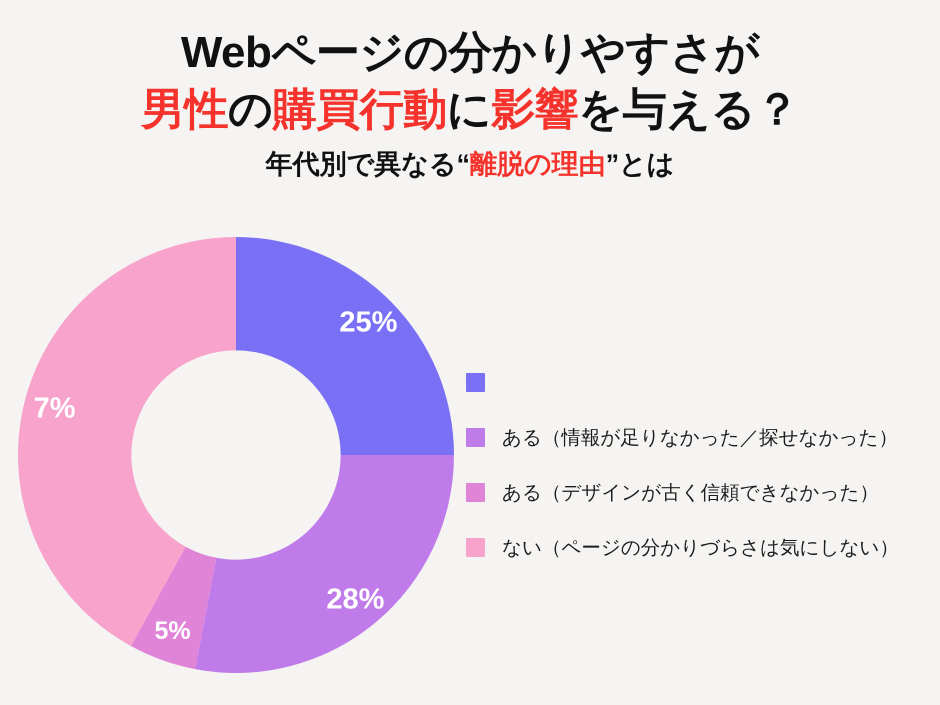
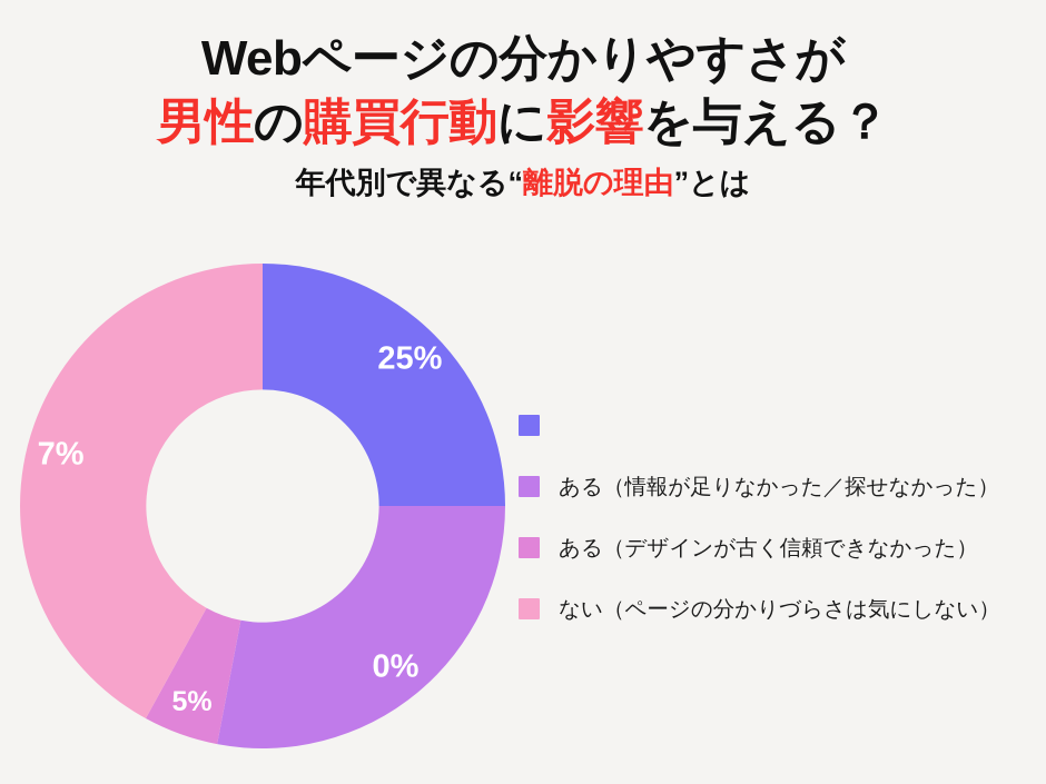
  Webページの分かりやすさが
  男性の購買行動に影響を与える？
  年代別で異なる“離脱の理由”とは
  25%
- 28%
+ 0%
  5%
  7%
  ある（情報が足りなかった／探せなかった）
  ある（デザインが古く信頼できなかった）
  ない（ページの分かりづらさは気にしない）
